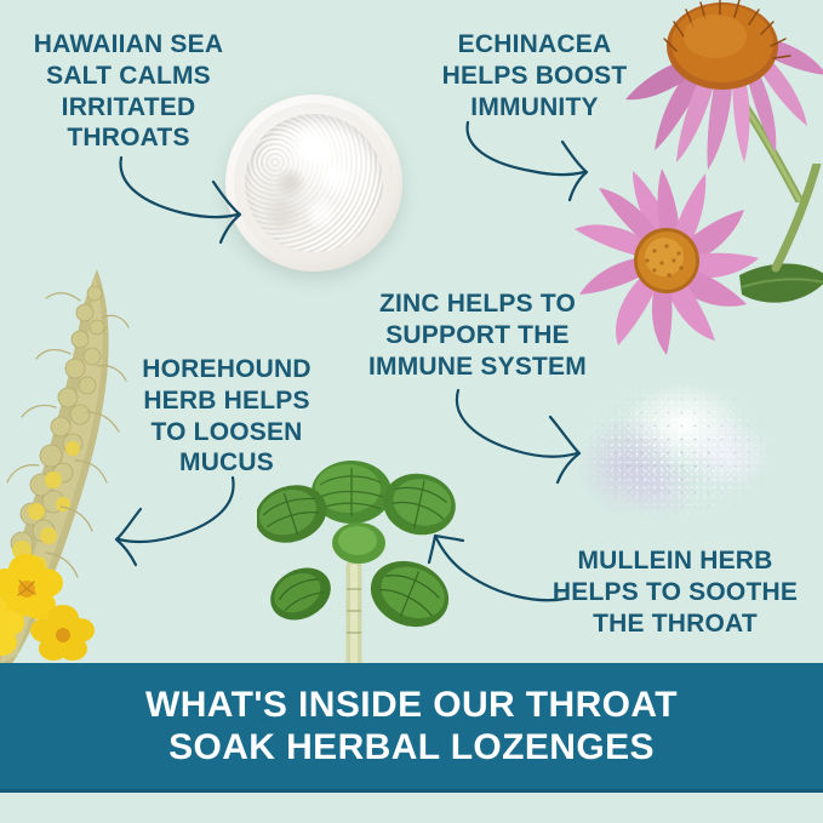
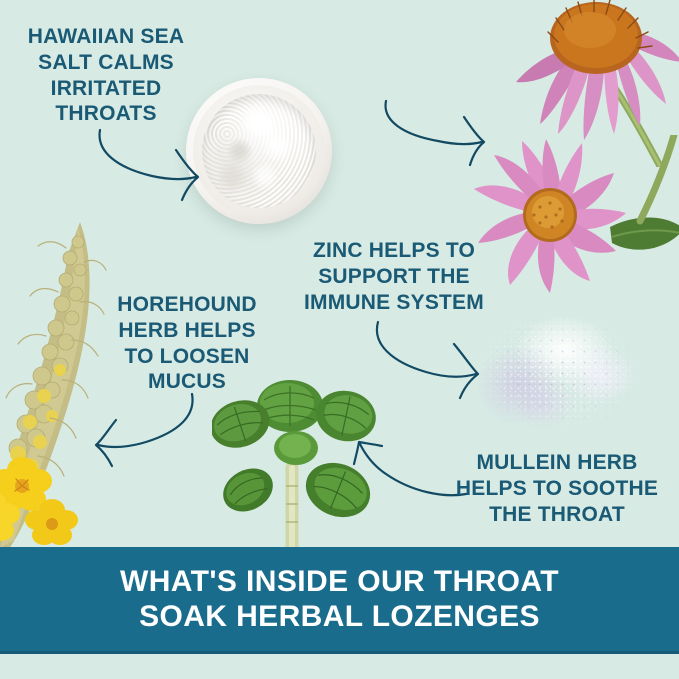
  HAWAIIAN SEA
  SALT CALMS
  IRRITATED
  THROATS
- ECHINACEA
- HELPS BOOST
- IMMUNITY
  ZINC HELPS TO
  SUPPORT THE
  IMMUNE SYSTEM
  HOREHOUND
  HERB HELPS
  TO LOOSEN
  MUCUS
  MULLEIN HERB
  HELPS TO SOOTHE
  THE THROAT
  WHAT'S INSIDE OUR THROAT
  SOAK HERBAL LOZENGES
